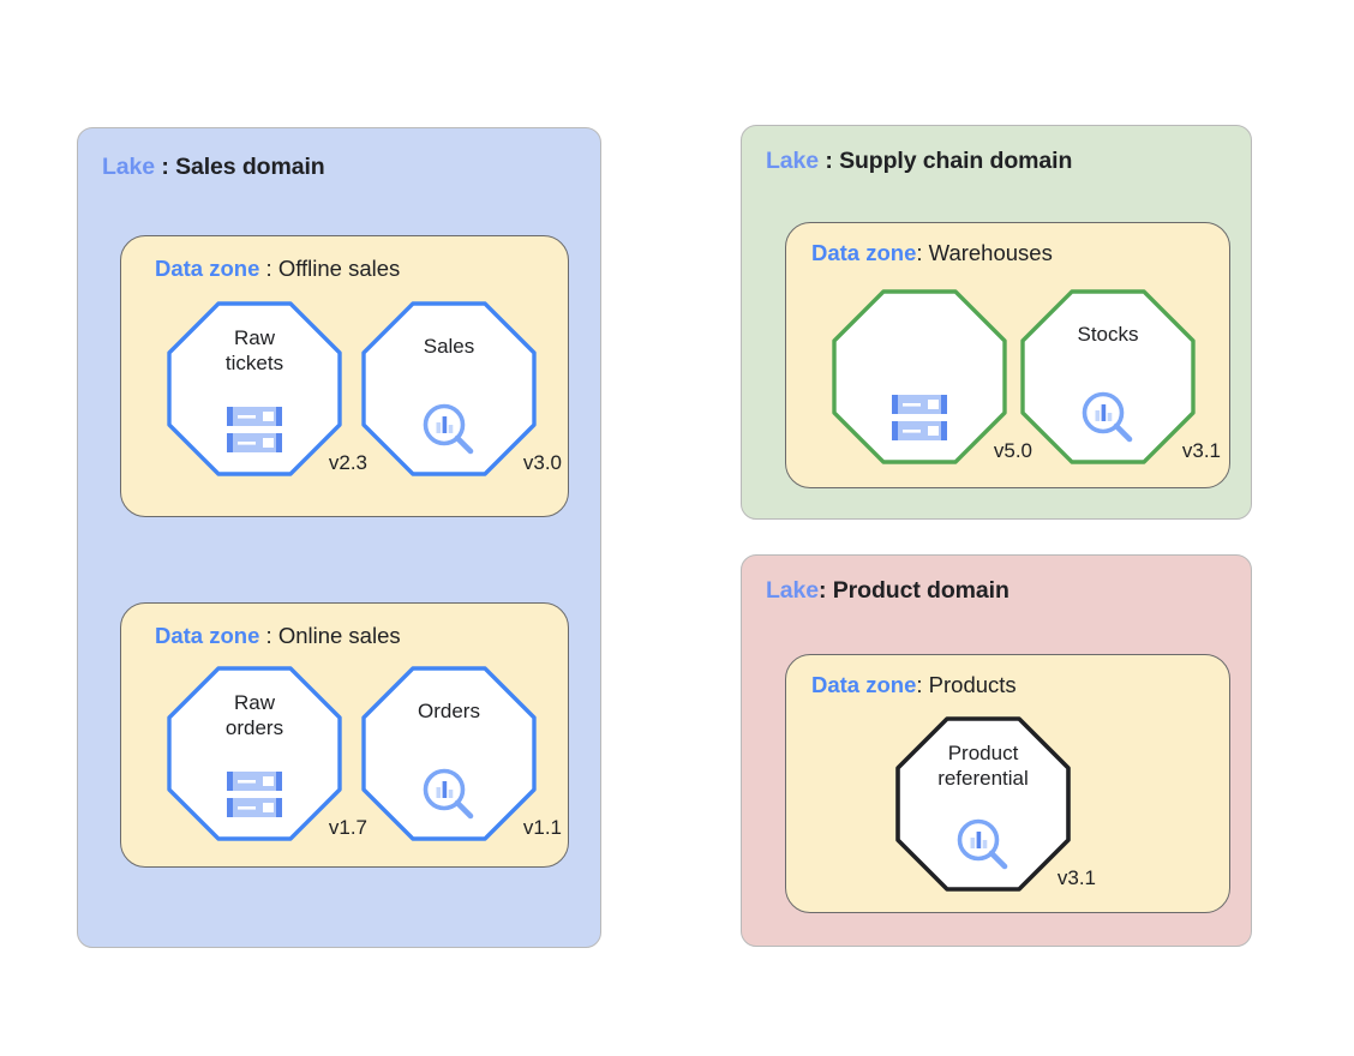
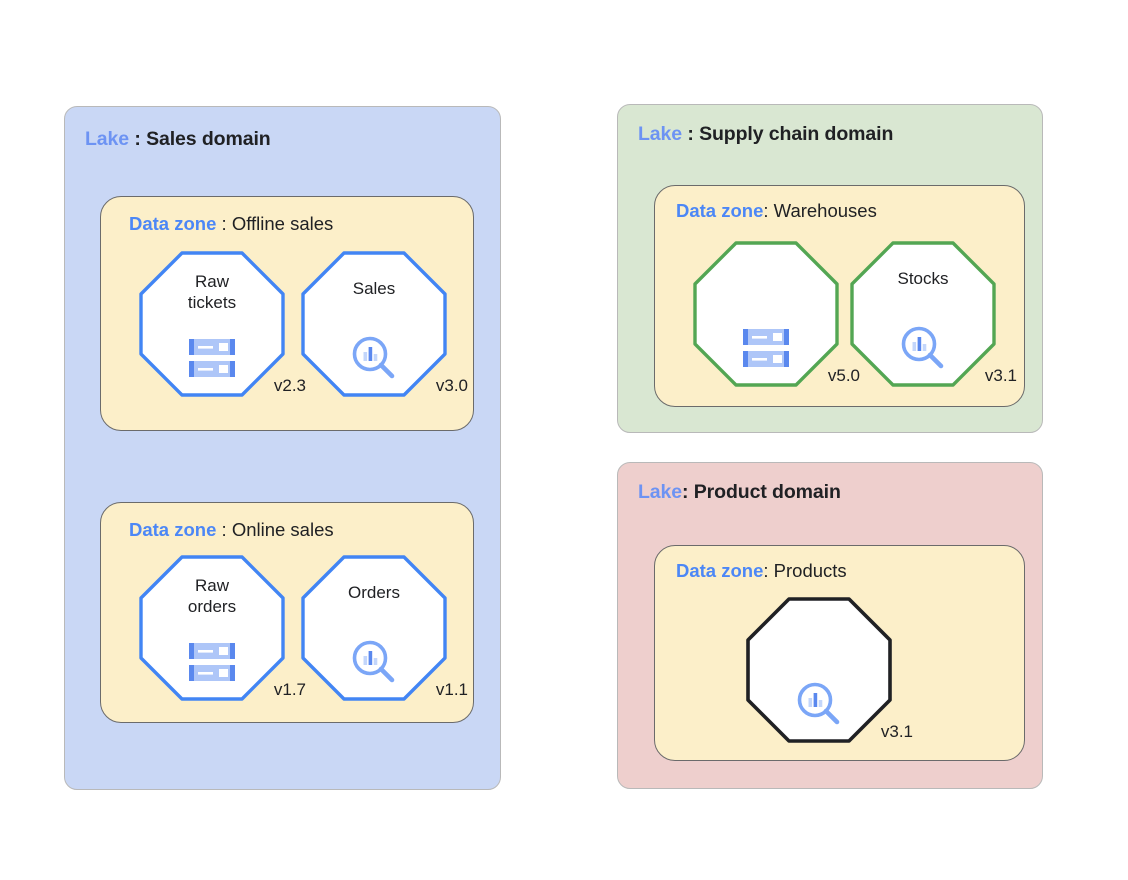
  Lake : Sales domain
  Data zone : Offline sales
  Raw
  tickets
  v2.3
  Sales
  v3.0
  Data zone : Online sales
  Raw
  orders
  v1.7
  Orders
  v1.1
  Lake : Supply chain domain
  Data zone: Warehouses
  v5.0
  Stocks
  v3.1
  Lake: Product domain
  Data zone: Products
- Product
- referential
  v3.1
